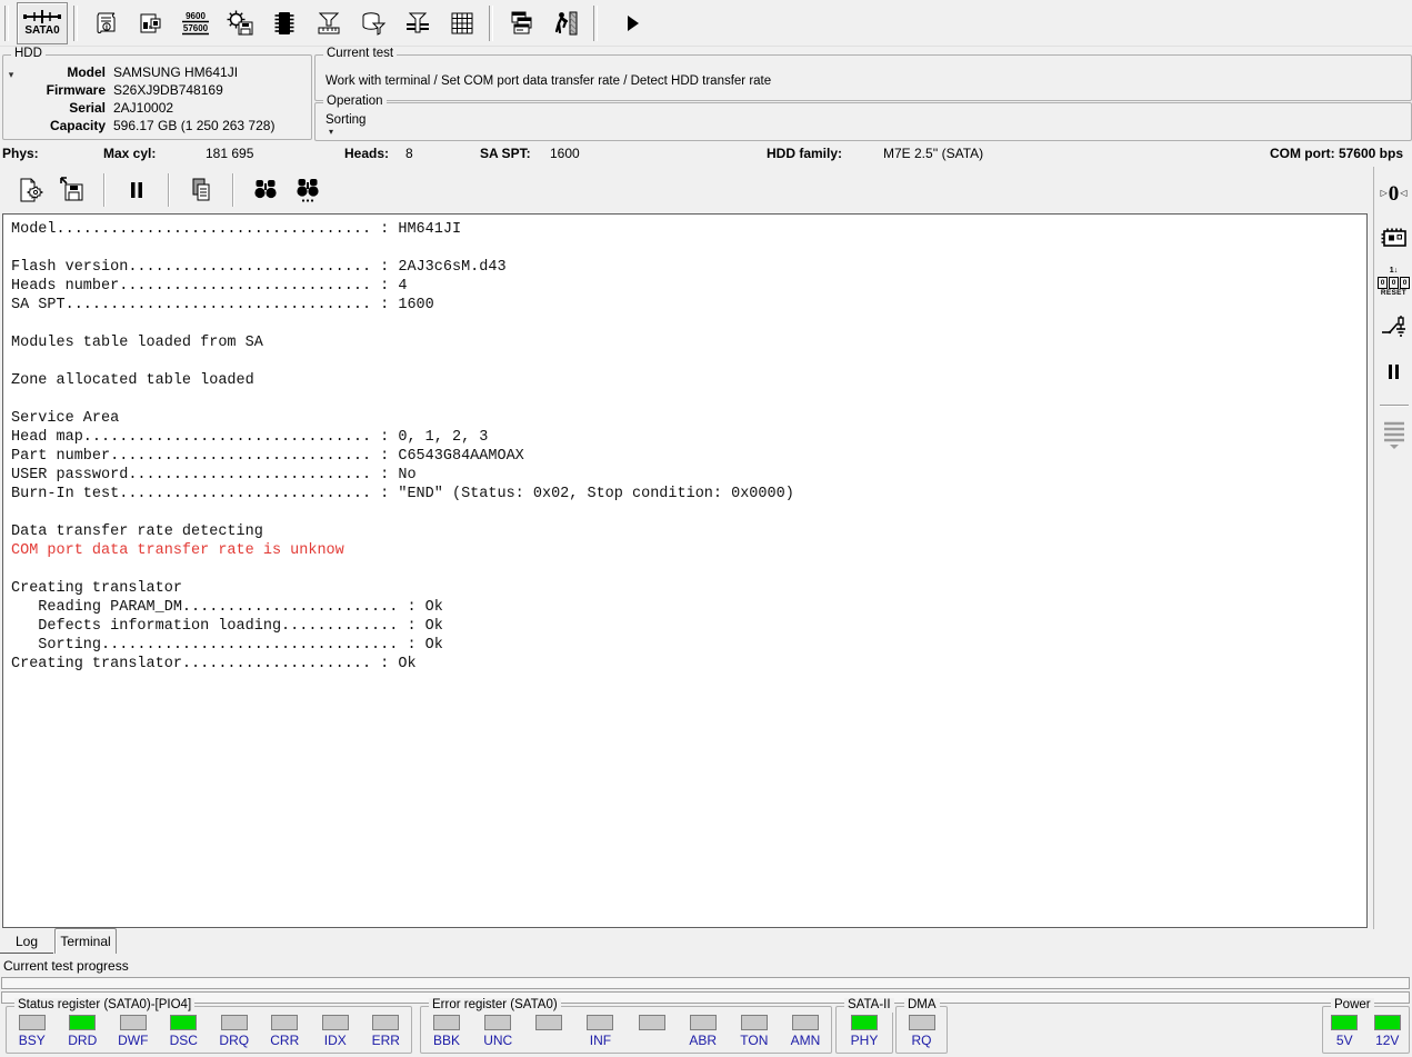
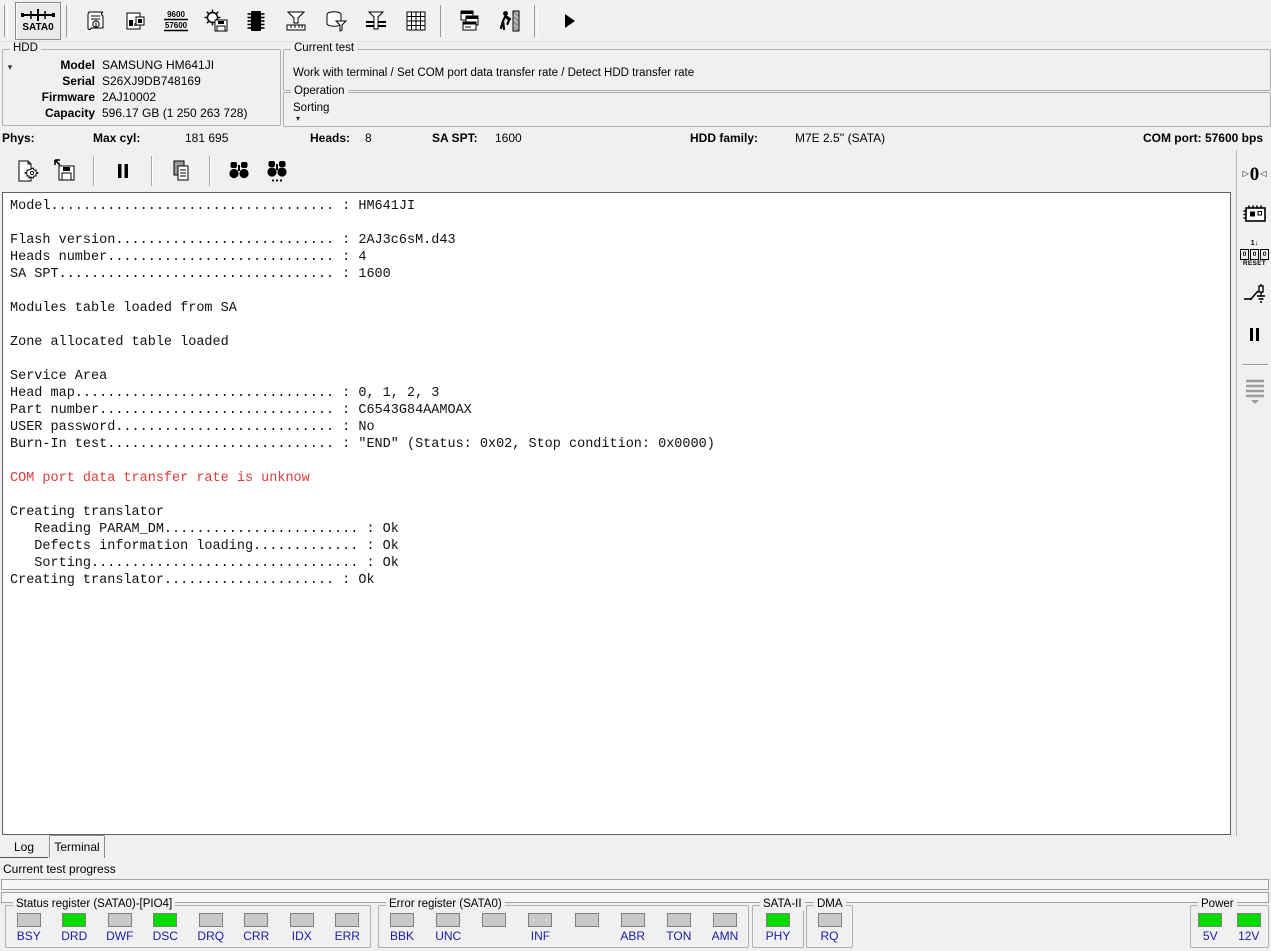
  SATA0
  i
  9600
  57600
  HDD
  ▾
  Model
  SAMSUNG HM641JI
- Firmware
+ Serial
  S26XJ9DB748169
- Serial
+ Firmware
  2AJ10002
  Capacity
  596.17 GB (1 250 263 728)
  Current test
  Work with terminal / Set COM port data transfer rate / Detect HDD transfer rate
  Operation
  Sorting
  ▾
  Phys:
  Max cyl:
  181 695
  Heads:
  8
  SA SPT:
  1600
  HDD family:
  M7E 2.5'' (SATA)
  COM port: 57600 bps
  Model................................... : HM641JI
  Flash version........................... : 2AJ3c6sM.d43
  Heads number............................ : 4
  SA SPT.................................. : 1600
  Modules table loaded from SA
  Zone allocated table loaded
  Service Area
  Head map................................ : 0, 1, 2, 3
  Part number............................. : C6543G84AAMOAX
  USER password........................... : No
  Burn-In test............................ : "END" (Status: 0x02, Stop condition: 0x0000)
- Data transfer rate detecting
  COM port data transfer rate is unknow
  Creating translator
  Reading PARAM_DM........................ : Ok
  Defects information loading............. : Ok
  Sorting................................. : Ok
  Creating translator..................... : Ok
  ▷
  0
  ◁
  Log
  Terminal
  Current test progress
  Status register (SATA0)-[PIO4]
  BSY
  DRD
  DWF
  DSC
  DRQ
  CRR
  IDX
  ERR
  Error register (SATA0)
  BBK
  UNC
  INF
  ABR
  TON
  AMN
  SATA-II
  PHY
  DMA
  RQ
  Power
  5V
  12V
